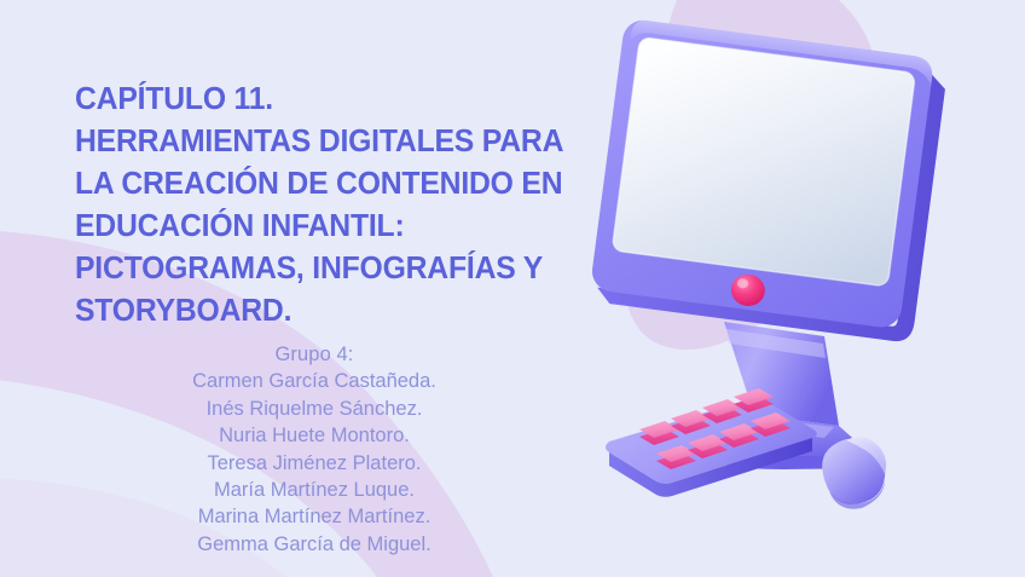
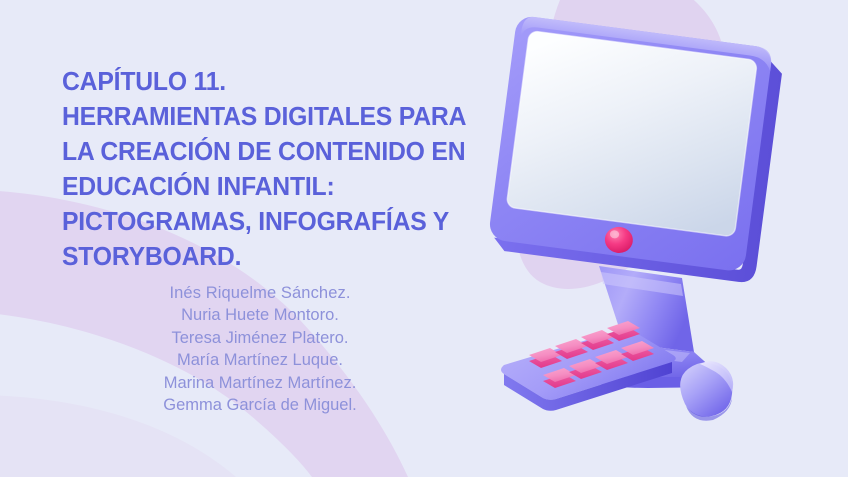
  CAPÍTULO 11.
  HERRAMIENTAS DIGITALES PARA
  LA CREACIÓN DE CONTENIDO EN
  EDUCACIÓN INFANTIL:
  PICTOGRAMAS, INFOGRAFÍAS Y
  STORYBOARD.
- Grupo 4:
- Carmen García Castañeda.
  Inés Riquelme Sánchez.
  Nuria Huete Montoro.
  Teresa Jiménez Platero.
  María Martínez Luque.
  Marina Martínez Martínez.
  Gemma García de Miguel.
